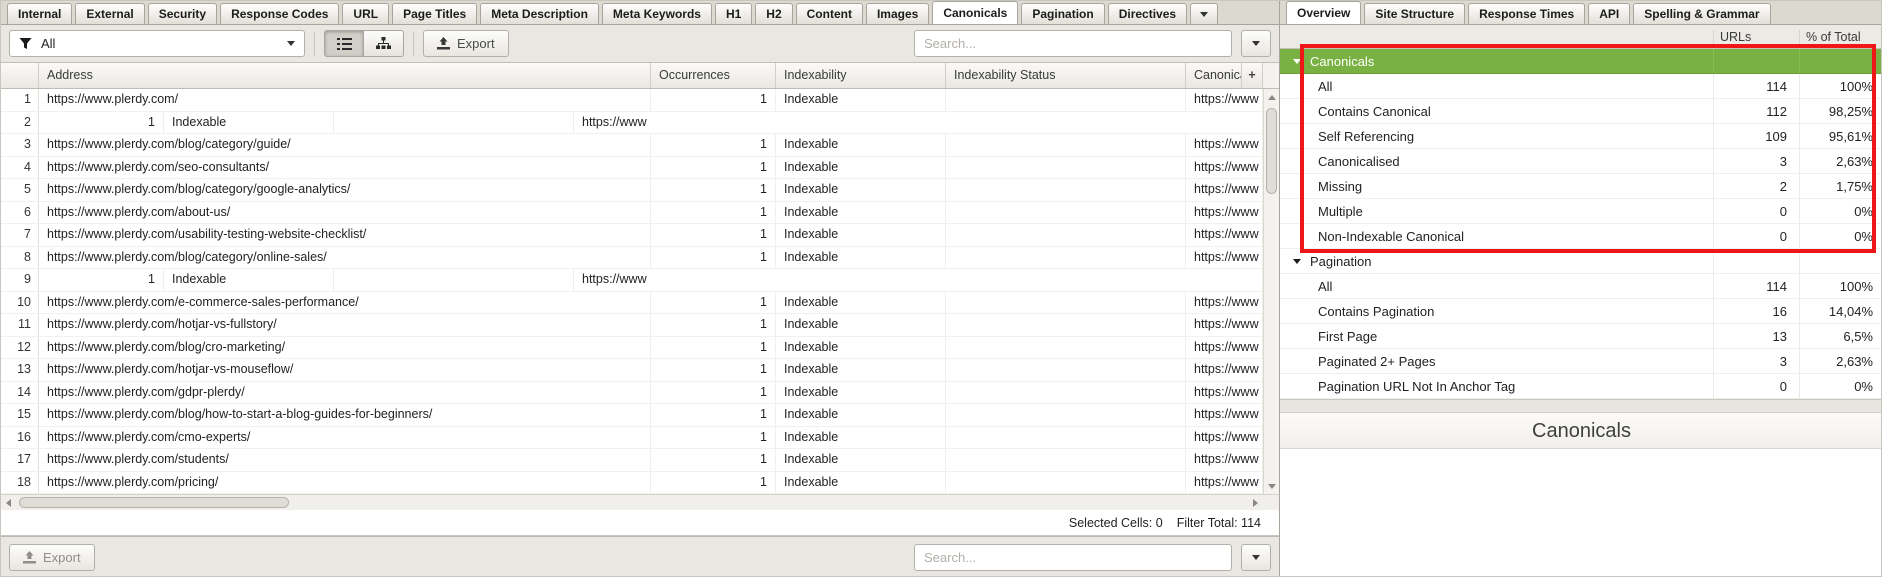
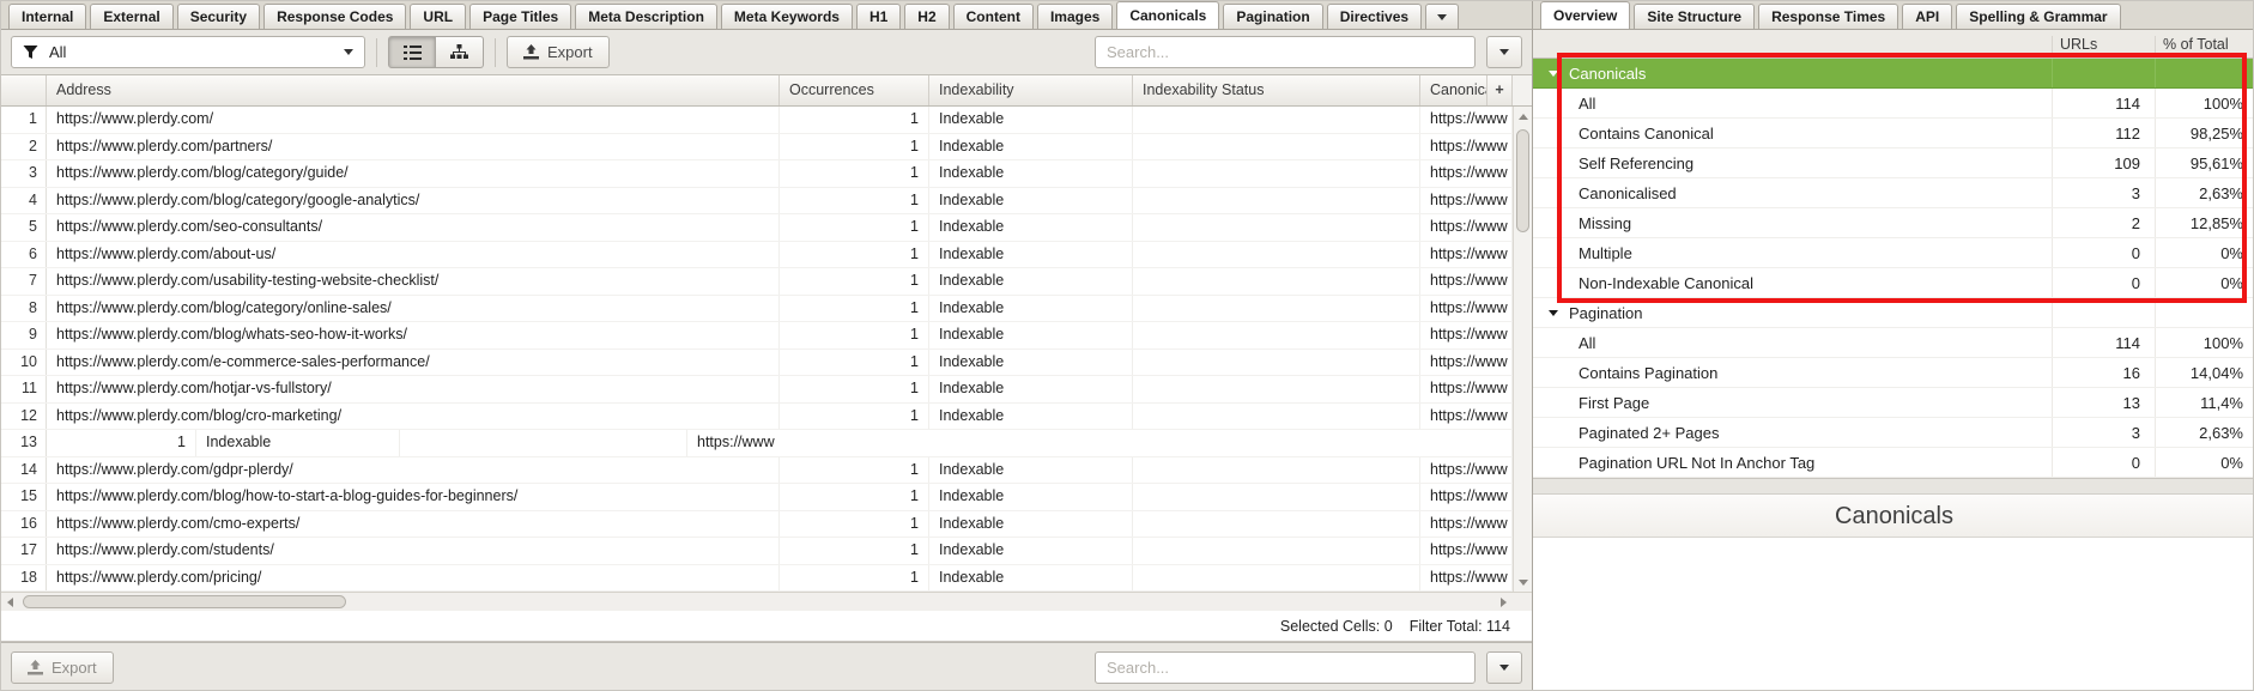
  Internal
  External
  Security
  Response Codes
  URL
  Page Titles
  Meta Description
  Meta Keywords
  H1
  H2
  Content
  Images
  Canonicals
  Pagination
  Directives
  All
  Export
  Search...
  Address
  Occurrences
  Indexability
  Indexability Status
  Canonic
  +
  1
  https://www.plerdy.com/
  1
  Indexable
  https://www
  2
+ https://www.plerdy.com/partners/
  1
  Indexable
  https://www
  3
  https://www.plerdy.com/blog/category/guide/
  1
  Indexable
  https://www
  4
- https://www.plerdy.com/seo-consultants/
+ https://www.plerdy.com/blog/category/google-analytics/
  1
  Indexable
  https://www
  5
- https://www.plerdy.com/blog/category/google-analytics/
+ https://www.plerdy.com/seo-consultants/
  1
  Indexable
  https://www
  6
  https://www.plerdy.com/about-us/
  1
  Indexable
  https://www
  7
  https://www.plerdy.com/usability-testing-website-checklist/
  1
  Indexable
  https://www
  8
  https://www.plerdy.com/blog/category/online-sales/
  1
  Indexable
  https://www
  9
+ https://www.plerdy.com/blog/whats-seo-how-it-works/
  1
  Indexable
  https://www
  10
  https://www.plerdy.com/e-commerce-sales-performance/
  1
  Indexable
  https://www
  11
  https://www.plerdy.com/hotjar-vs-fullstory/
  1
  Indexable
  https://www
  12
  https://www.plerdy.com/blog/cro-marketing/
  1
  Indexable
  https://www
  13
- https://www.plerdy.com/hotjar-vs-mouseflow/
  1
  Indexable
  https://www
  14
  https://www.plerdy.com/gdpr-plerdy/
  1
  Indexable
  https://www
  15
  https://www.plerdy.com/blog/how-to-start-a-blog-guides-for-beginners/
  1
  Indexable
  https://www
  16
  https://www.plerdy.com/cmo-experts/
  1
  Indexable
  https://www
  17
  https://www.plerdy.com/students/
  1
  Indexable
  https://www
  18
  https://www.plerdy.com/pricing/
  1
  Indexable
  https://www
  Selected Cells: 0
  Filter Total: 114
  Export
  Search...
  Overview
  Site Structure
  Response Times
  API
  Spelling & Grammar
  URLs
  % of Total
  Canonicals
  All
  114
  100%
  Contains Canonical
  112
  98,25%
  Self Referencing
  109
  95,61%
  Canonicalised
  3
  2,63%
  Missing
  2
- 1,75%
+ 12,85%
  Multiple
  0
  0%
  Non-Indexable Canonical
  0
  0%
  Pagination
  All
  114
  100%
  Contains Pagination
  16
  14,04%
  First Page
  13
- 6,5%
+ 11,4%
  Paginated 2+ Pages
  3
  2,63%
  Pagination URL Not In Anchor Tag
  0
  0%
  Canonicals
